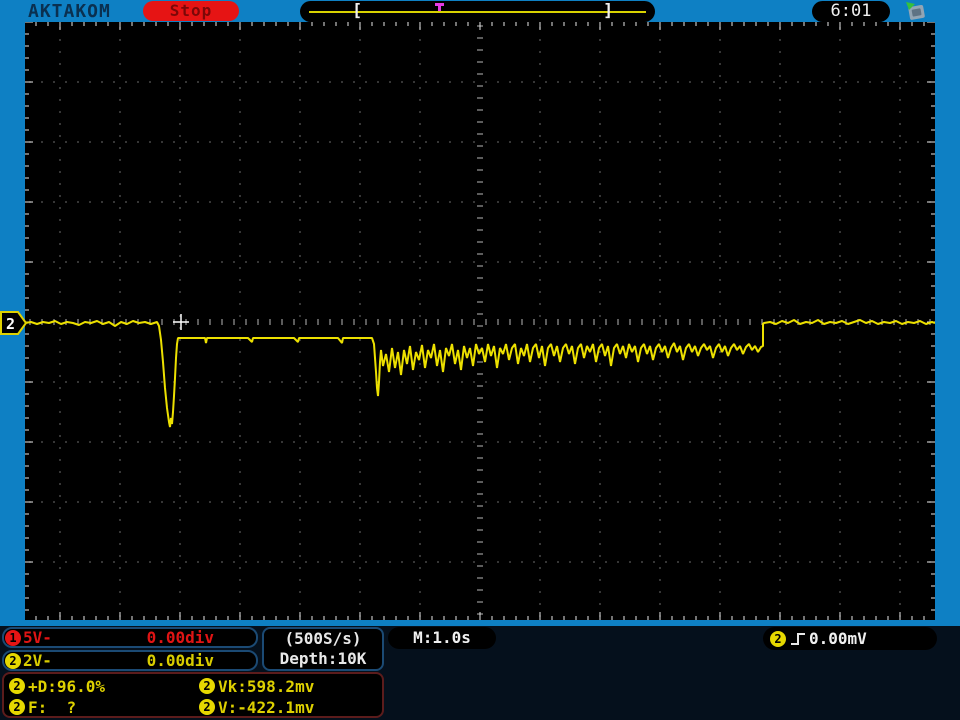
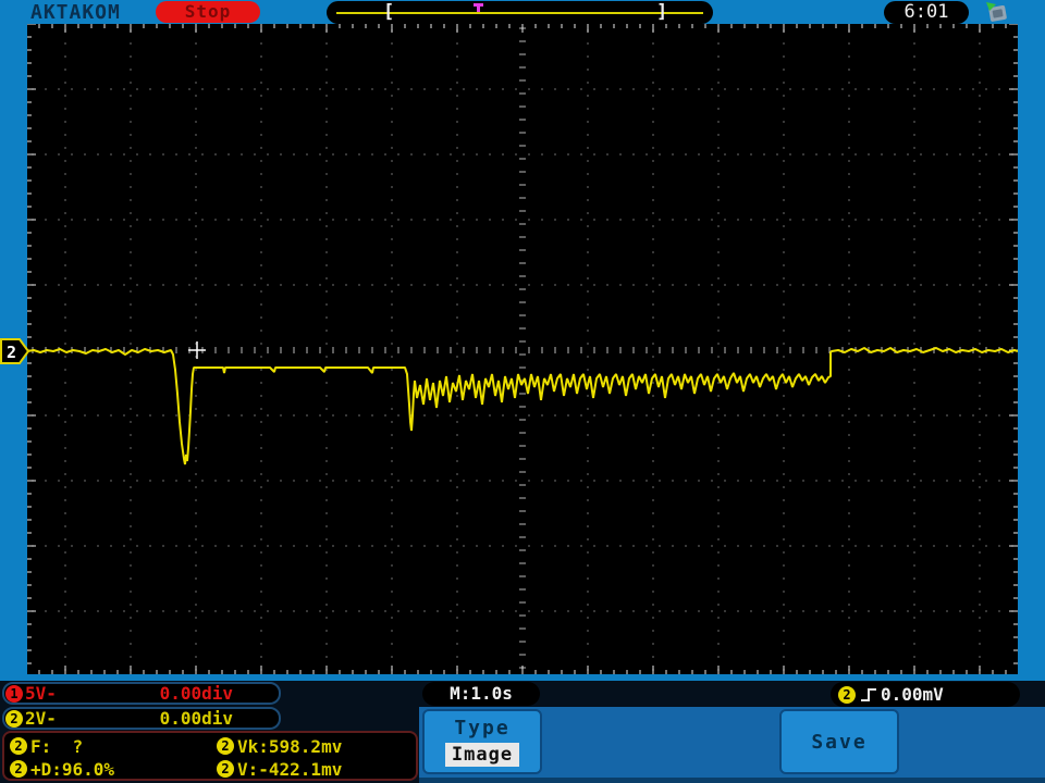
  AKTAKOM
  Stop
  [
  ]
  6:01
  2
  1
  5V-
  0.00div
  2
  2V-
  0.00div
- (500S/s)
- Depth:10K
  M:1.0s
  2
  0.00mV
  2
- +D:96.0%
+ F: ?
  2
  Vk:598.2mv
  2
- F: ?
+ +D:96.0%
  2
  V:-422.1mv
+ Type
+ Image
+ Save
